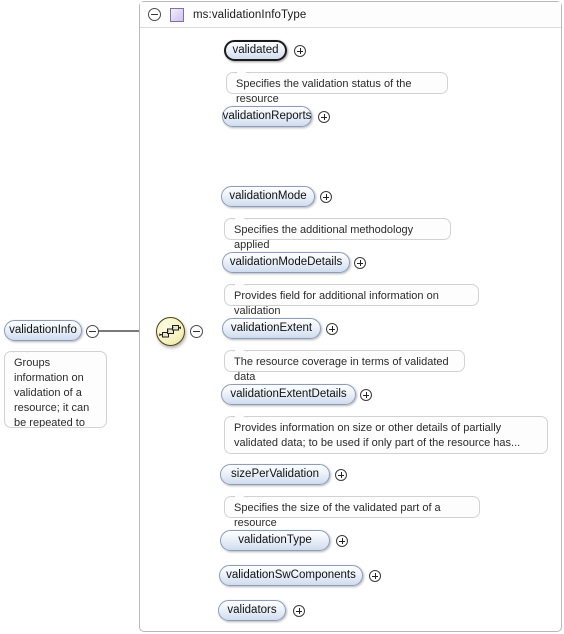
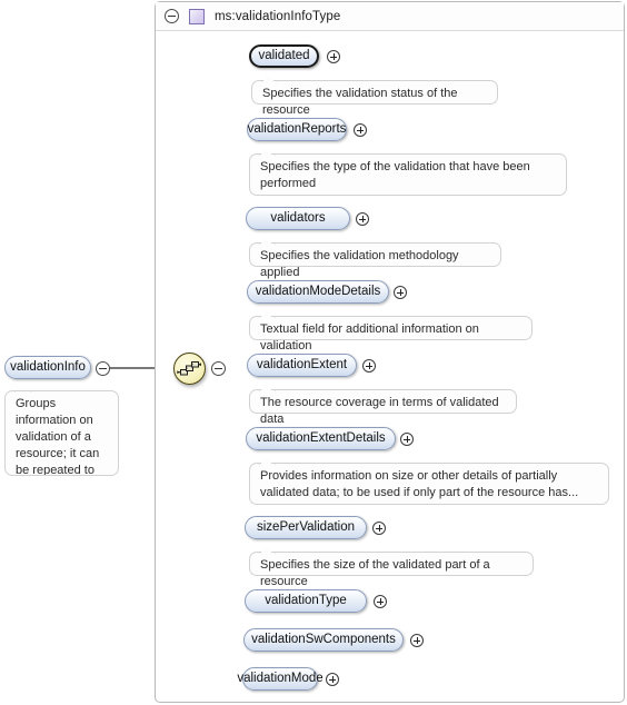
  ms:validationInfoType
  validationInfo
  validated
  Specifies the validation status of the resource
  validationReports
+ Specifies the type of the validation that have been performed
- validationMode
+ validators
- Specifies the additional methodology applied
+ Specifies the validation methodology applied
  validationModeDetails
- Provides field for additional information on validation
+ Textual field for additional information on validation
  validationExtent
  The resource coverage in terms of validated data
  validationExtentDetails
  Provides information on size or other details of partially validated data; to be used if only part of the resource has...
  sizePerValidation
  Specifies the size of the validated part of a resource
  validationType
  validationSwComponents
- validators
+ validationMode
